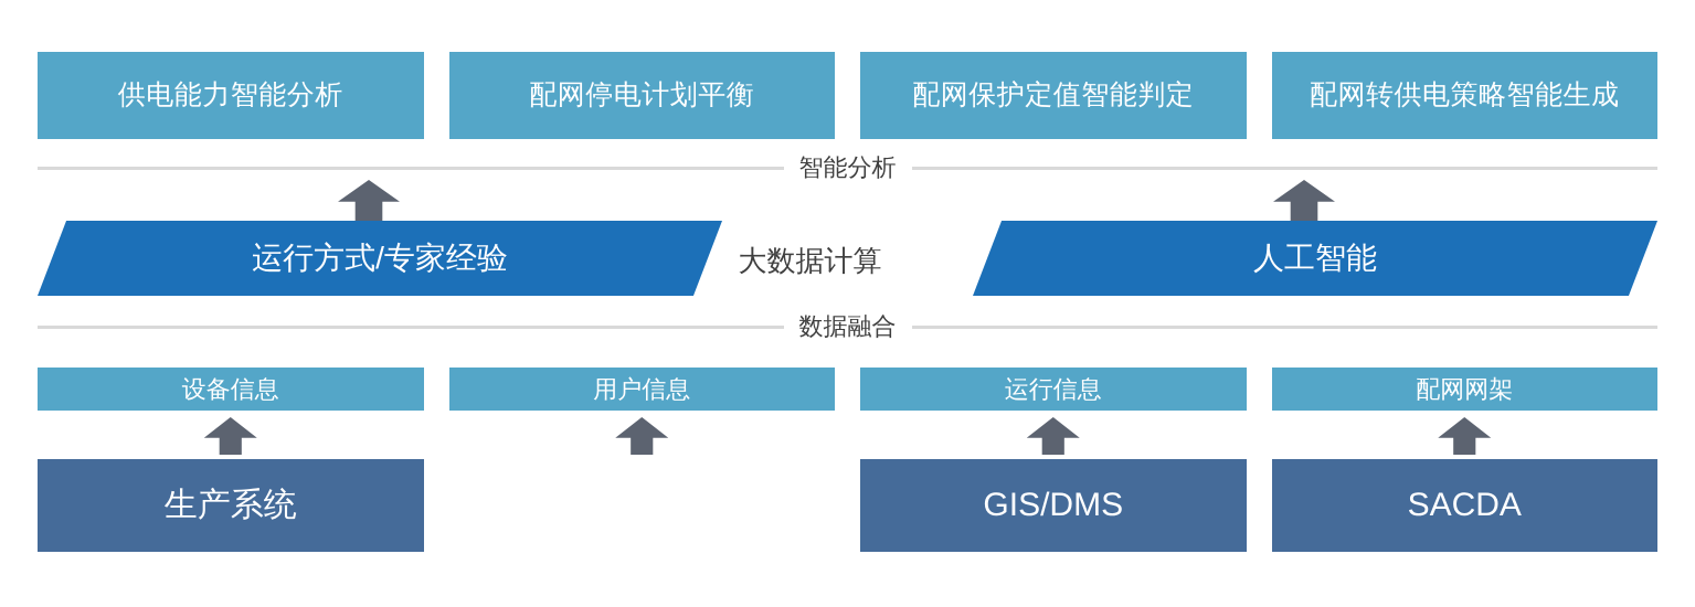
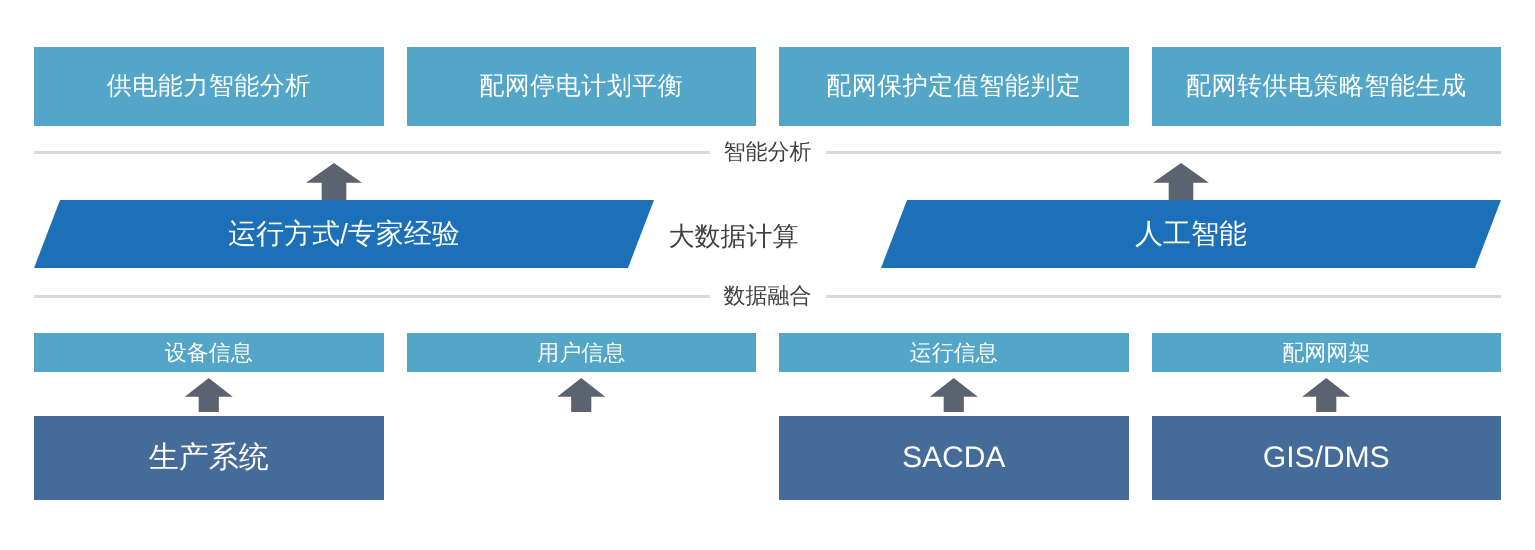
  供电能力智能分析
  配网停电计划平衡
  配网保护定值智能判定
  配网转供电策略智能生成
  智能分析
  运行方式/专家经验
  人工智能
  大数据计算
  数据融合
  设备信息
  生产系统
  用户信息
  运行信息
- GIS/DMS
+ SACDA
  配网网架
- SACDA
+ GIS/DMS
